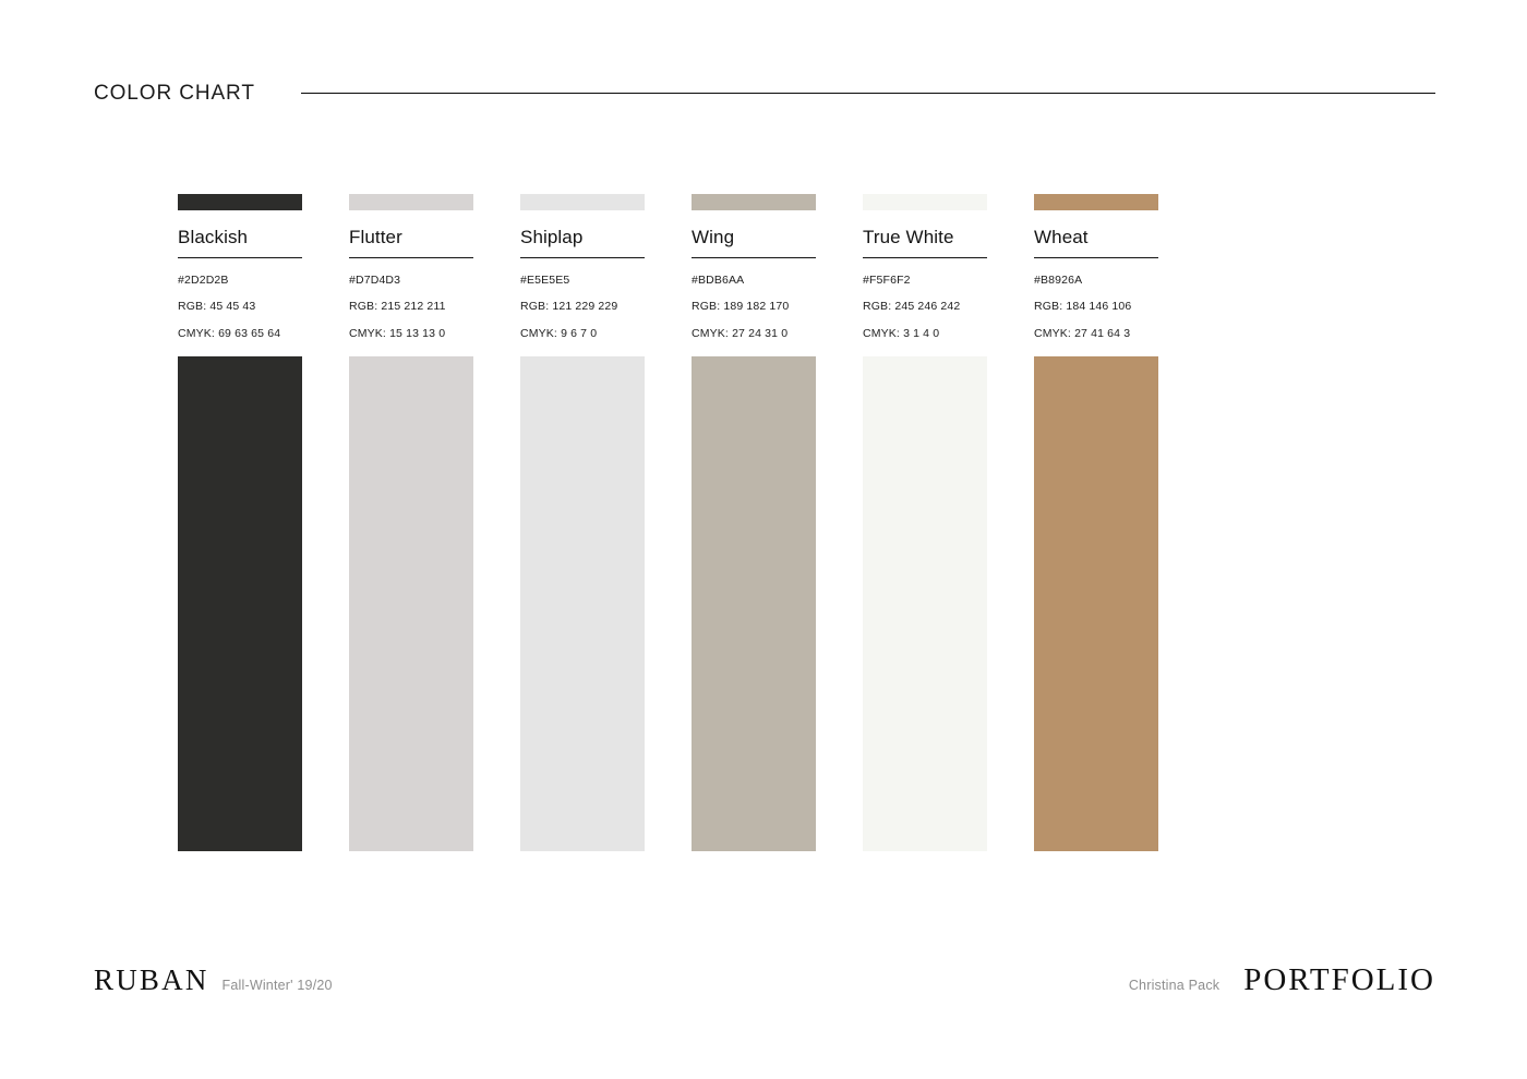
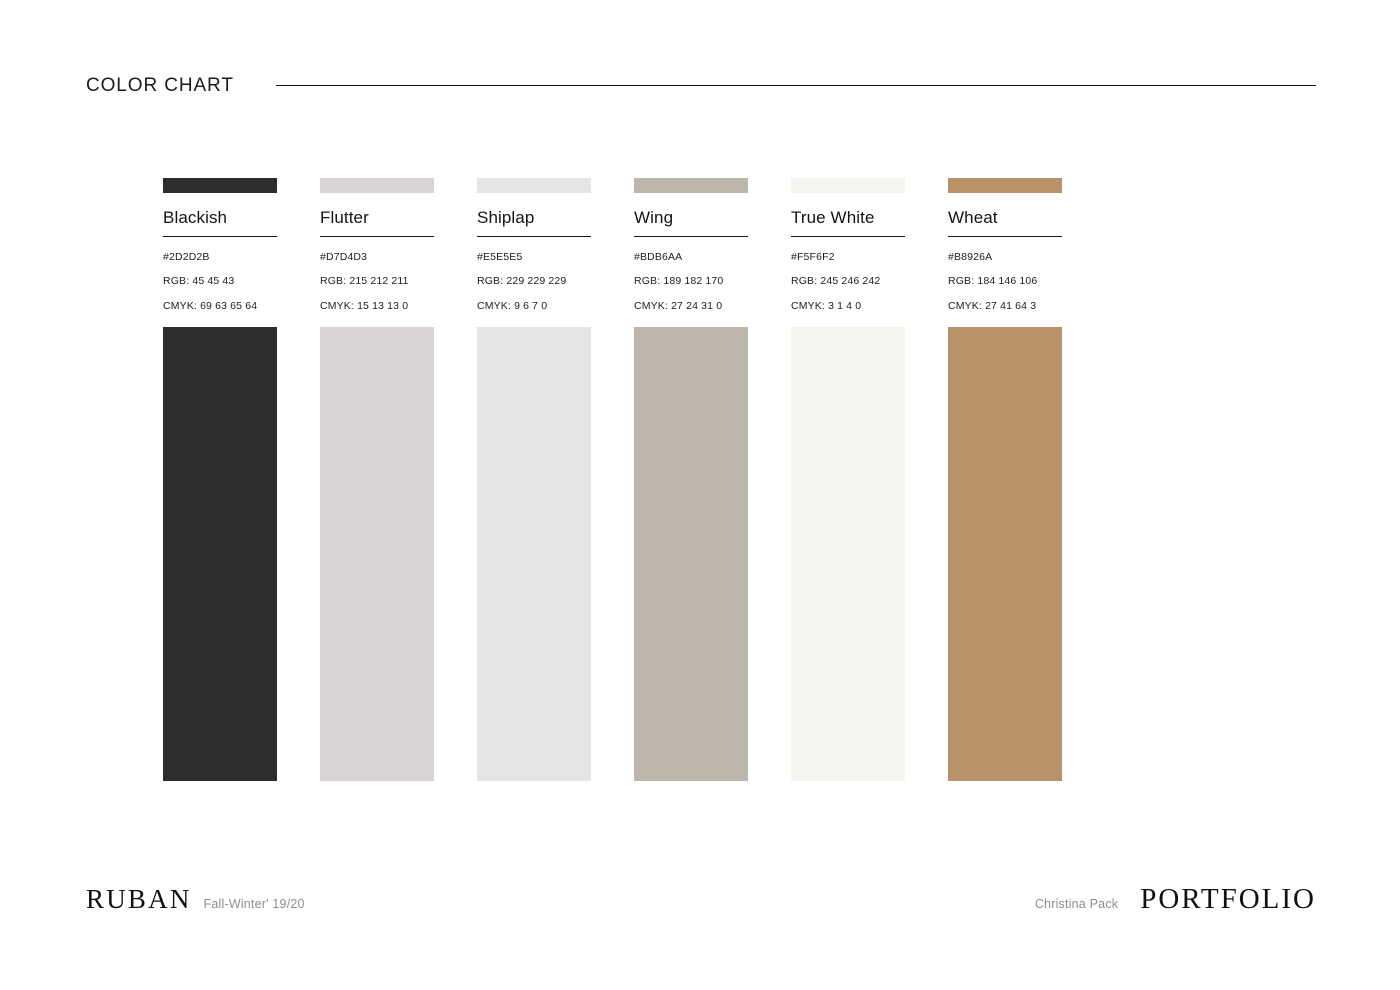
  COLOR CHART
  Blackish
  #2D2D2B
  RGB: 45 45 43
  CMYK: 69 63 65 64
  Flutter
  #D7D4D3
  RGB: 215 212 211
  CMYK: 15 13 13 0
  Shiplap
  #E5E5E5
- RGB: 121 229 229
+ RGB: 229 229 229
  CMYK: 9 6 7 0
  Wing
  #BDB6AA
  RGB: 189 182 170
  CMYK: 27 24 31 0
  True White
  #F5F6F2
  RGB: 245 246 242
  CMYK: 3 1 4 0
  Wheat
  #B8926A
  RGB: 184 146 106
  CMYK: 27 41 64 3
  RUBAN
  Fall-Winter' 19/20
  Christina Pack
  PORTFOLIO
